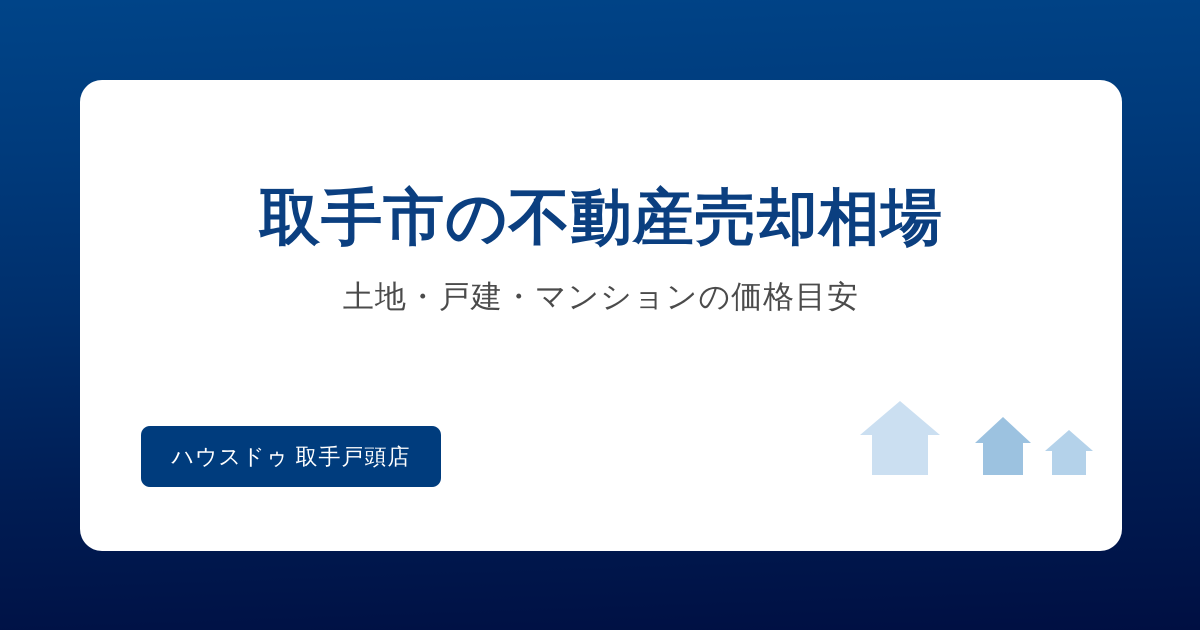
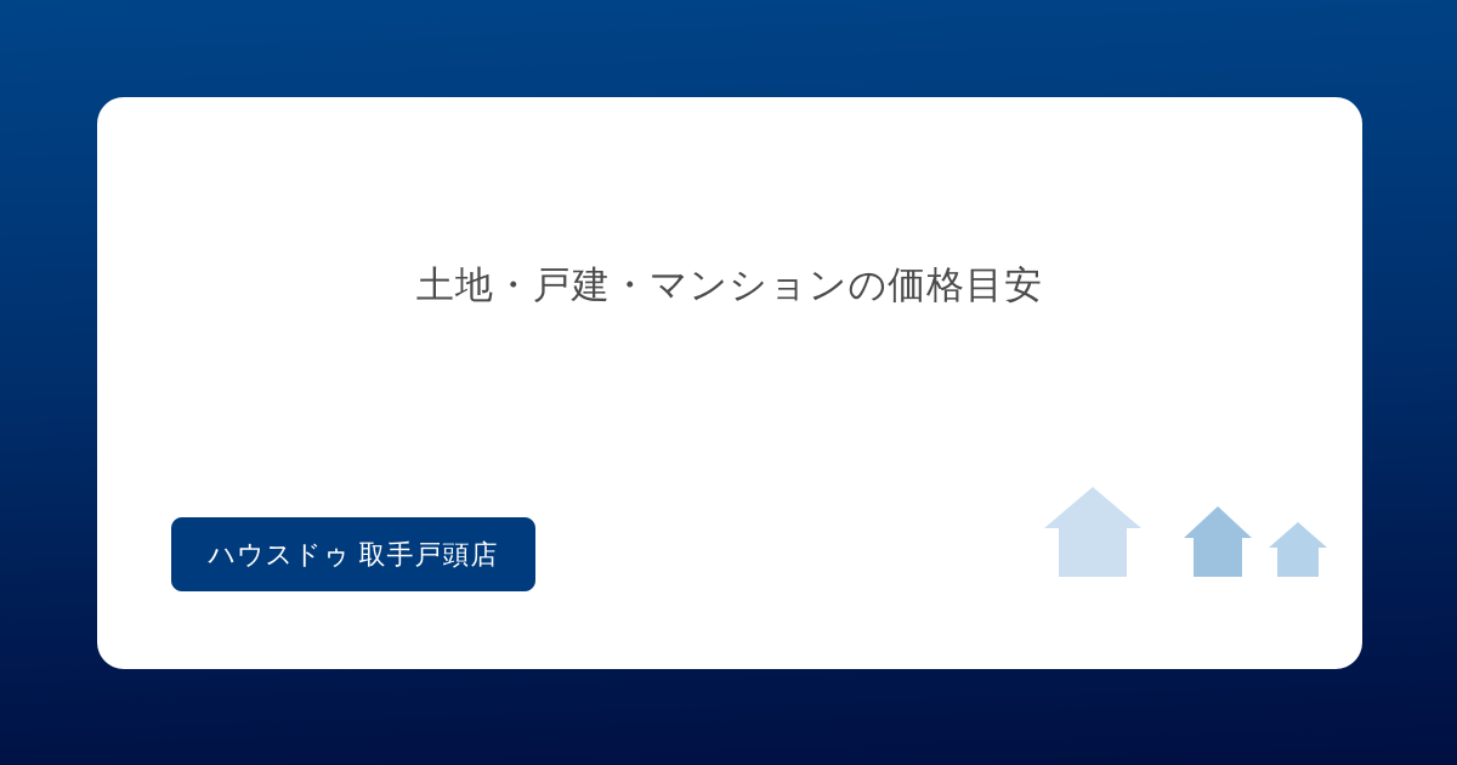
- 取手市の不動産売却相場
  土地・戸建・マンションの価格目安
  ハウスドゥ 取手戸頭店
